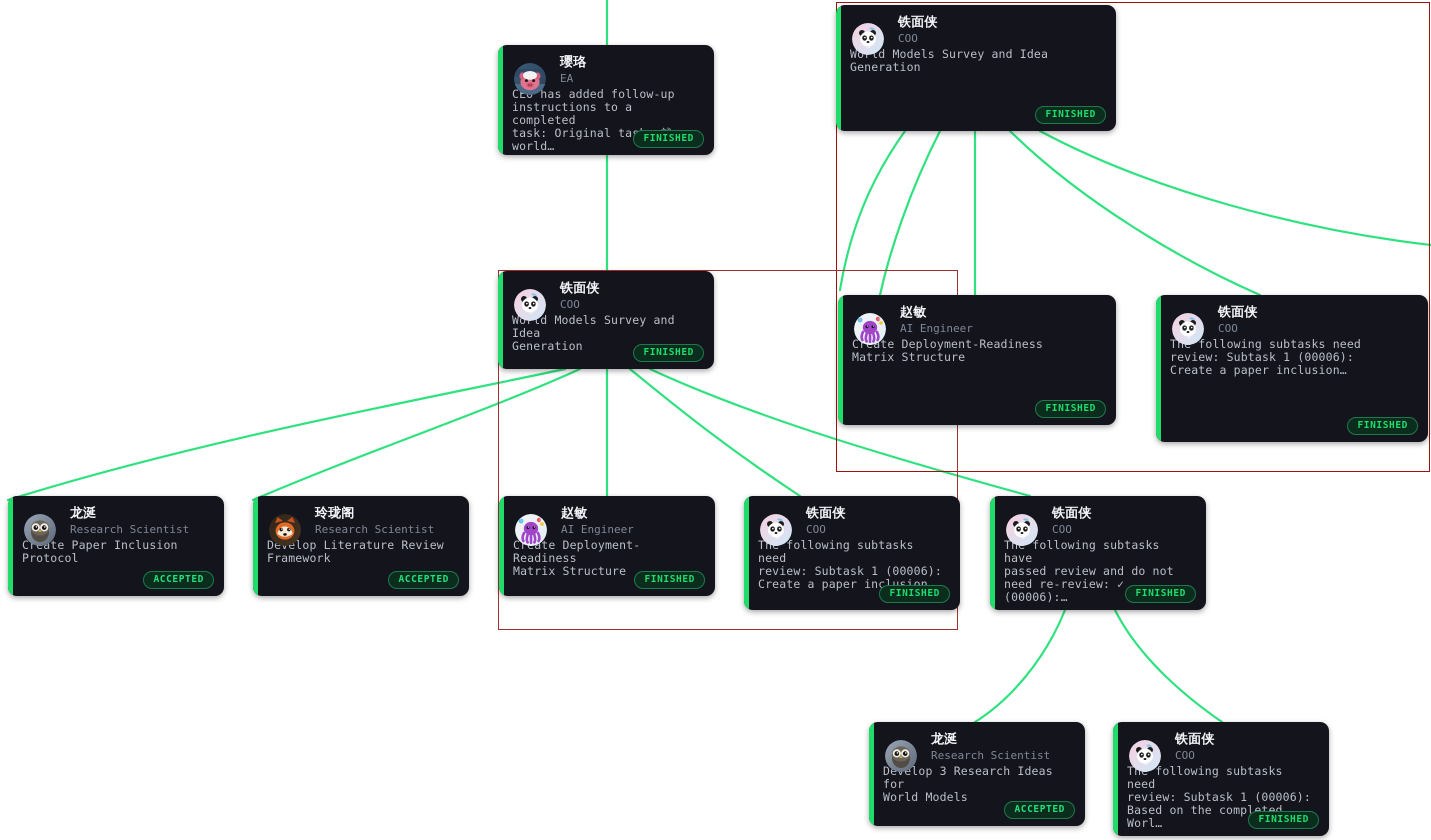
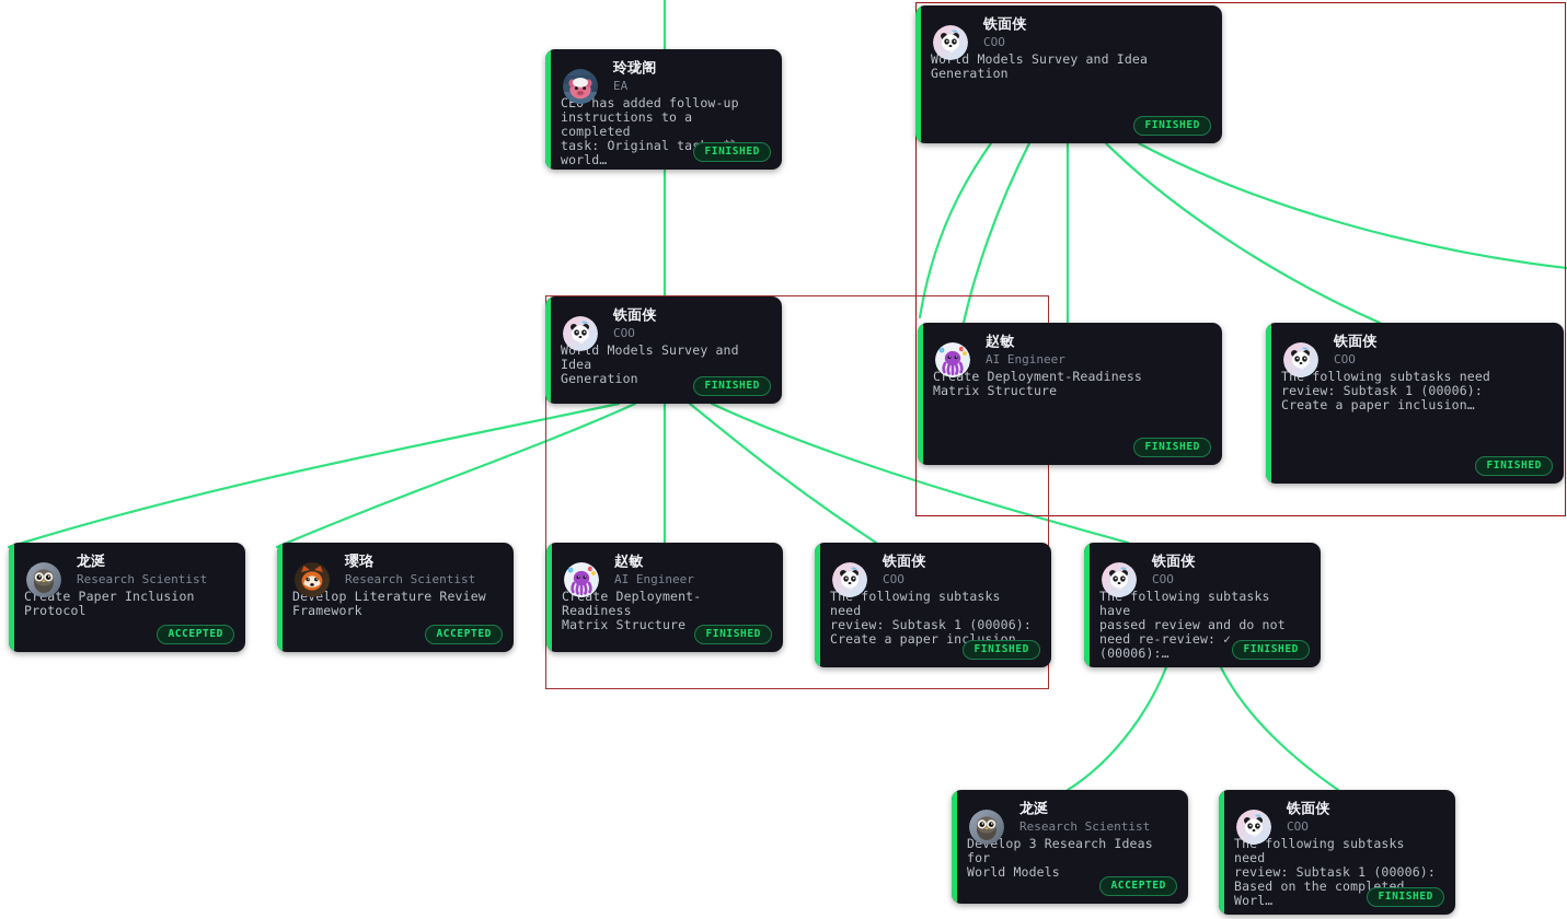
- 瓔珞
+ 玲珑阁
  EA
  CE has added follow-up
  instructions to a completed
  task: Original taworld…
  FINISHED
  铁面侠
  COO
  Wold Models Survey and Idea
  Generation
  FINISHED
  铁面侠
  COO
  Wold Models Survey and Idea
  Generation
  FINISHED
  赵敏
  AI Engineer
  Crate Deployment-Readiness
  Matrix Structure
  FINISHED
  铁面侠
  COO
  Th following subtasks need
  review: Subtask 1 (00006):
  Create a paper inclusion…
  FINISHED
  龙涎
  Research Scientist
  Crate Paper Inclusion
  Protocol
  ACCEPTED
- 玲珑阁
+ 瓔珞
  Research Scientist
  Deelop Literature Review
  Framework
  ACCEPTED
  赵敏
  AI Engineer
  Crate Deployment-Readiness
  Matrix Structure
  FINISHED
  铁面侠
  COO
  Th following subtasks need
  review: Subtask 1 (00006):
  Create a paper inclusion…
  FINISHED
  铁面侠
  COO
  Th following subtasks have
  passed review and do not
  need re-review: ✓ (00006):…
  FINISHED
  龙涎
  Research Scientist
  Deelop 3 Research Ideas for
  World Models
  ACCEPTED
  铁面侠
  COO
  Th following subtasks need
  review: Subtask 1 (00006):
  Based on the completed Worl…
  FINISHED
